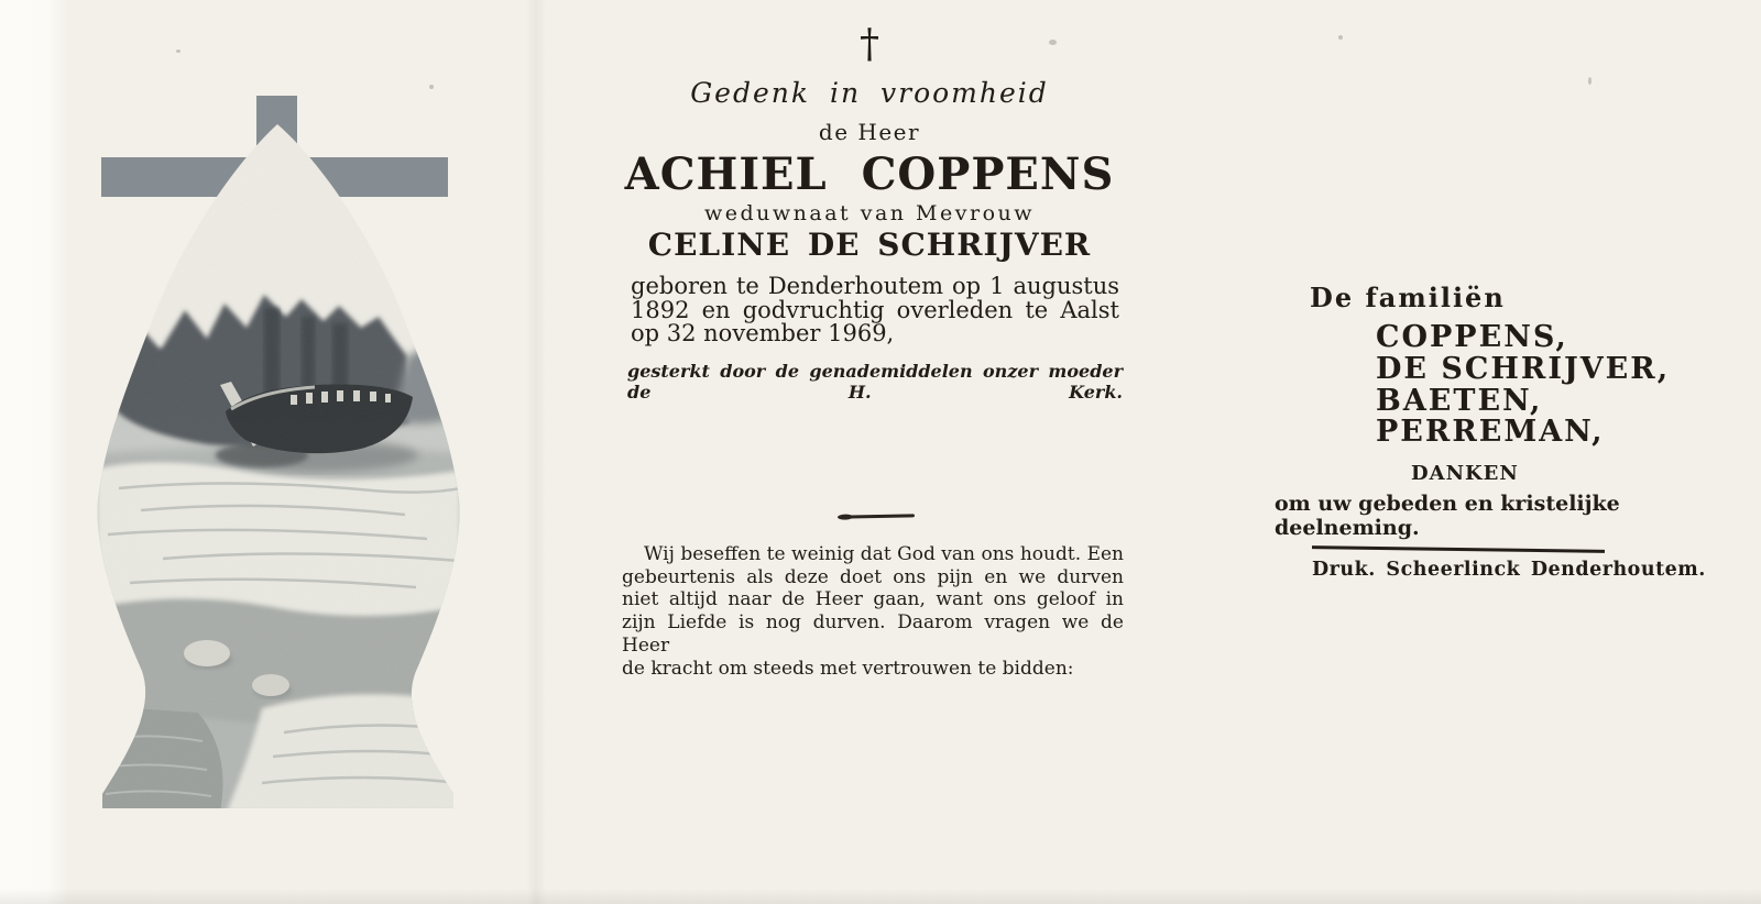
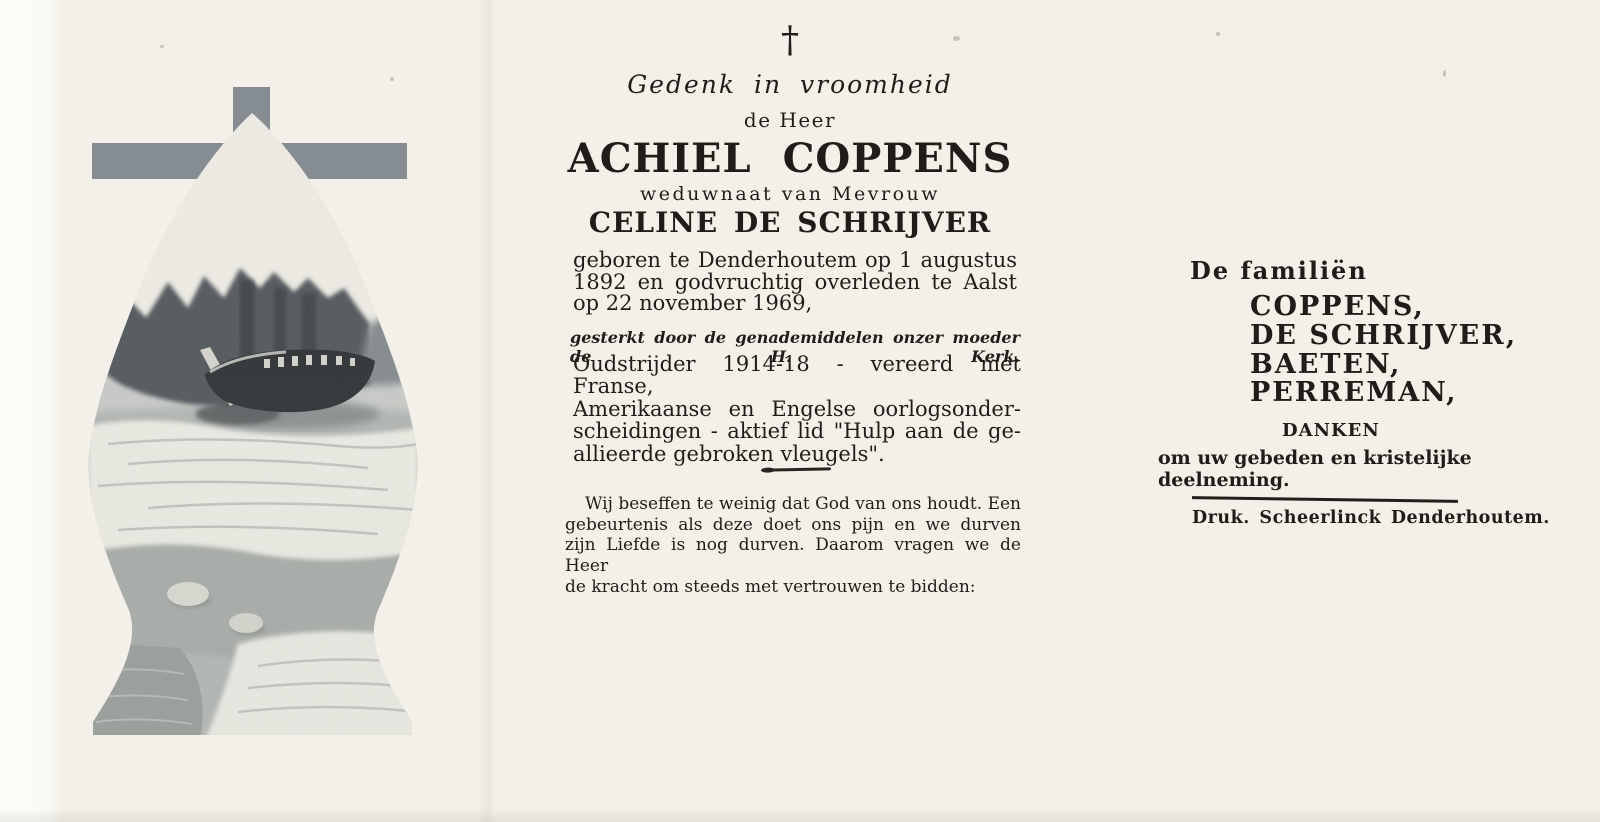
  †
  Gedenk in vroomheid
  de Heer
  ACHIEL COPPENS
  weduwnaat van Mevrouw
  CELINE DE SCHRIJVER
  geboren te Denderhoutem op 1 augustus
  1892 en godvruchtig overleden te Aalst
- op 32 november 1969,
+ op 22 november 1969,
  gesterkt door de genademiddelen onzer moeder de H. Kerk.
+ Oudstrijder 1914-18 - vereerd met Franse,
+ Amerikaanse en Engelse oorlogsonder-
+ scheidingen - aktief lid "Hulp aan de ge-
+ allieerde gebroken vleugels".
  Wij beseffen te weinig dat God van ons houdt. Een
  gebeurtenis als deze doet ons pijn en we durven
- niet altijd naar de Heer gaan, want ons geloof in
  zijn Liefde is nog durven. Daarom vragen we de Heer
  de kracht om steeds met vertrouwen te bidden:
  De familiën
  COPPENS,
  DE SCHRIJVER,
  BAETEN,
  PERREMAN,
  DANKEN
  om uw gebeden en kristelijke deelneming.
  Druk. Scheerlinck Denderhoutem.
